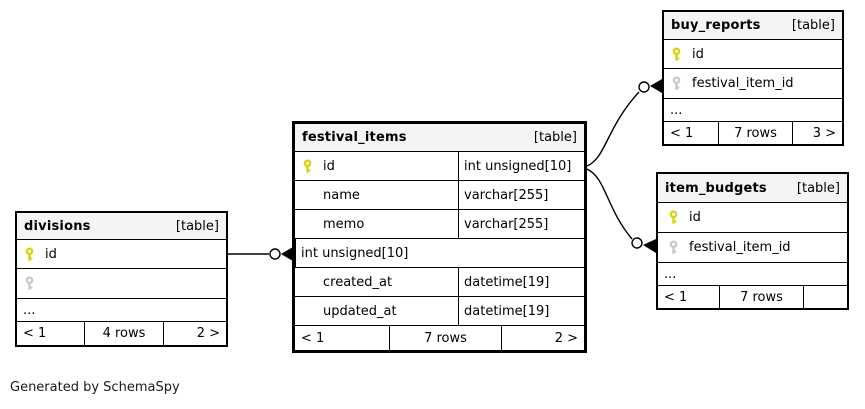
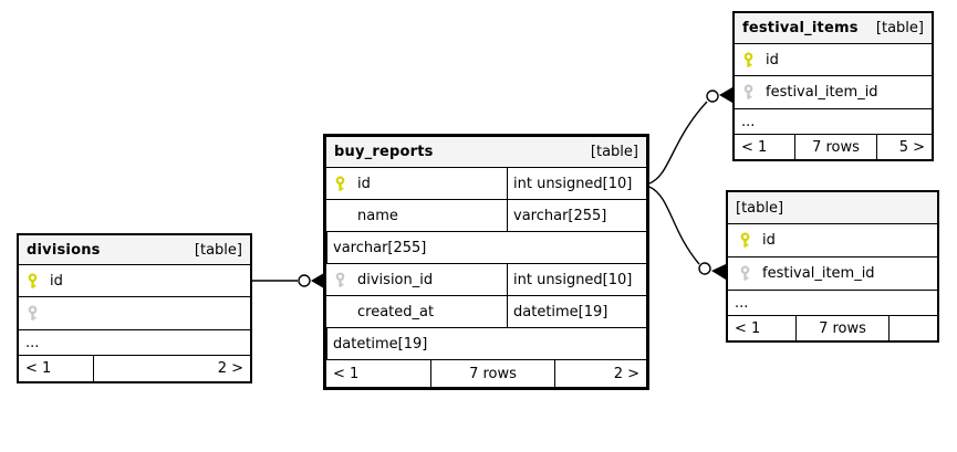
  divisions
  [table]
  id
  ...
  < 1
- 4 rows
  2 >
- festival_items
+ buy_reports
  [table]
  id
  int unsigned[10]
  name
  varchar[255]
- memo
  varchar[255]
+ division_id
  int unsigned[10]
  created_at
  datetime[19]
- updated_at
  datetime[19]
  < 1
  7 rows
  2 >
- buy_reports
+ festival_items
  [table]
  id
  festival_item_id
  ...
  < 1
  7 rows
- 3 >
+ 5 >
- item_budgets
  [table]
  id
  festival_item_id
  ...
  < 1
  7 rows
- Generated by SchemaSpy
